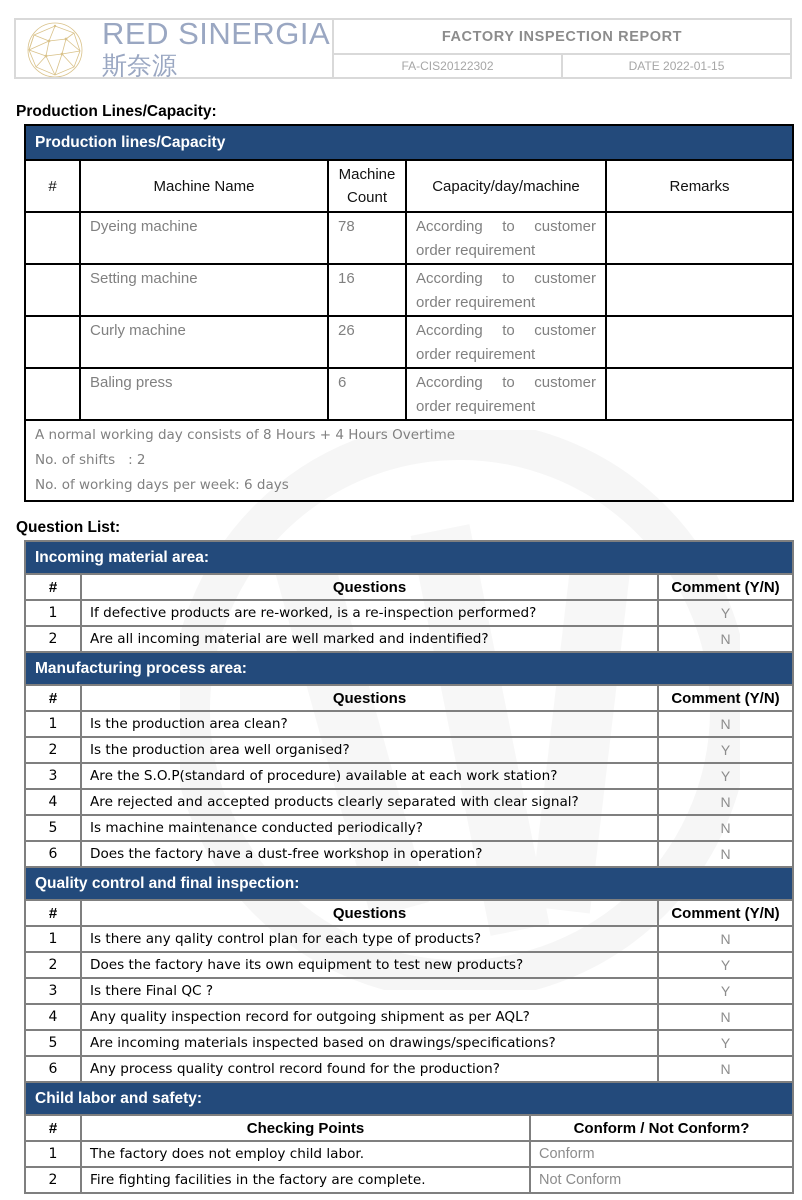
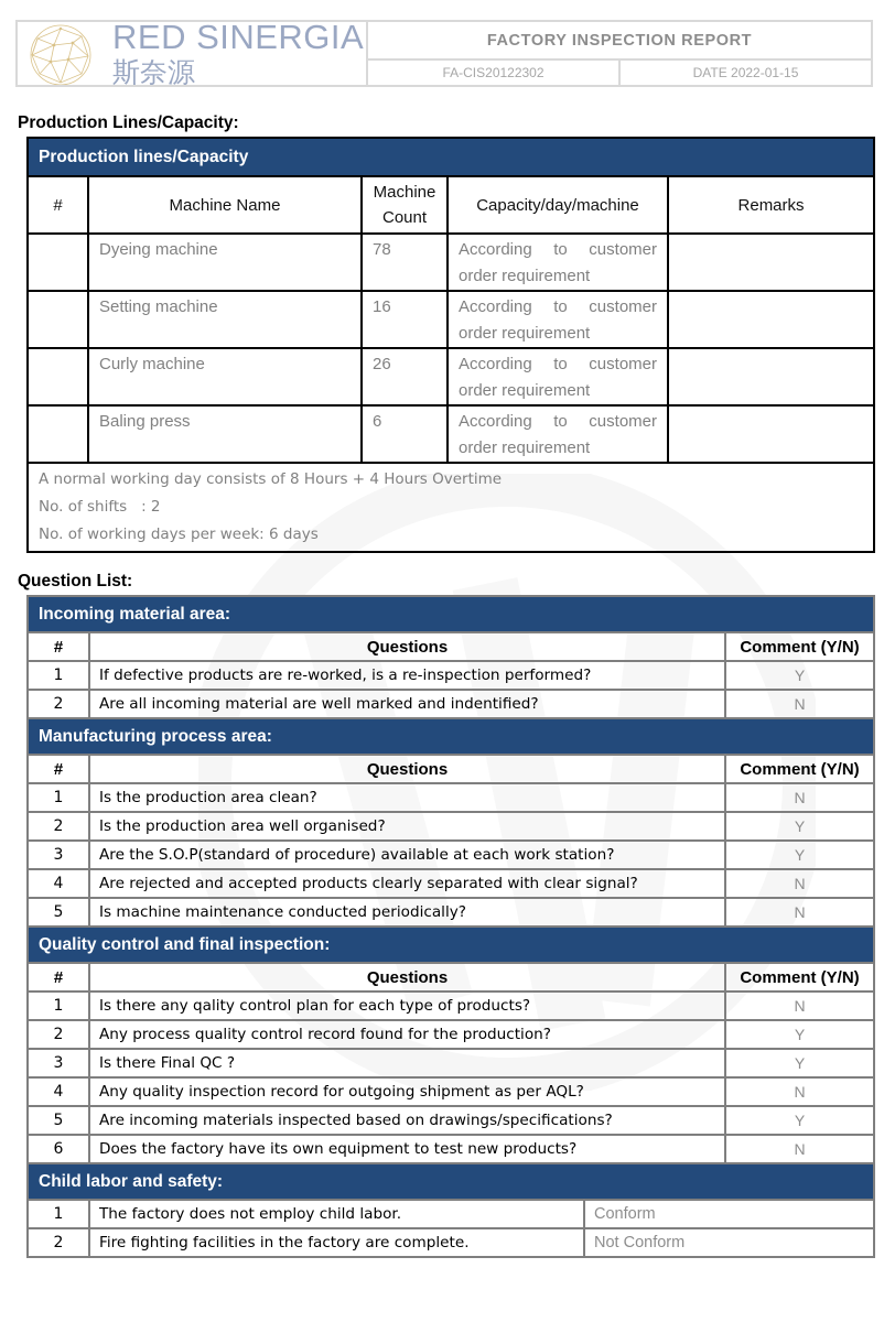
  RED SINERGIA
  斯奈源
  FACTORY INSPECTION REPORT
  FA-CIS20122302
  DATE 2022-01-15
  Production Lines/Capacity:
  Production lines/Capacity
  #	Machine Name	MachineCount	Capacity/day/machine	Remarks
  	Dyeing machine	78	According to customer order requirement
  	Setting machine	16	According to customer order requirement
  	Curly machine	26	According to customer order requirement
  	Baling press	6	According to customer order requirement
  A normal working day consists of 8 Hours + 4 Hours Overtime No. of shifts : 2 No. of working days per week: 6 days
  Question List:
  Incoming material area:
  #	Questions	Comment (Y/N)
  1	If defective products are re-worked, is a re-inspection performed?	Y
  2	Are all incoming material are well marked and indentified?	N
  Manufacturing process area:
  #	Questions	Comment (Y/N)
  1	Is the production area clean?	N
  2	Is the production area well organised?	Y
  3	Are the S.O.P(standard of procedure) available at each work station?	Y
  4	Are rejected and accepted products clearly separated with clear signal?	N
  5	Is machine maintenance conducted periodically?	N
- 6	Does the factory have a dust-free workshop in operation?	N
  Quality control and final inspection:
  #	Questions	Comment (Y/N)
  1	Is there any qality control plan for each type of products?	N
- 2	Does the factory have its own equipment to test new products?	Y
+ 2	Any process quality control record found for the production?	Y
  3	Is there Final QC ?	Y
  4	Any quality inspection record for outgoing shipment as per AQL?	N
  5	Are incoming materials inspected based on drawings/specifications?	Y
- 6	Any process quality control record found for the production?	N
+ 6	Does the factory have its own equipment to test new products?	N
  Child labor and safety:
- #	Checking Points	Conform / Not Conform?
  1	The factory does not employ child labor.	Conform
  2	Fire fighting facilities in the factory are complete.	Not Conform
